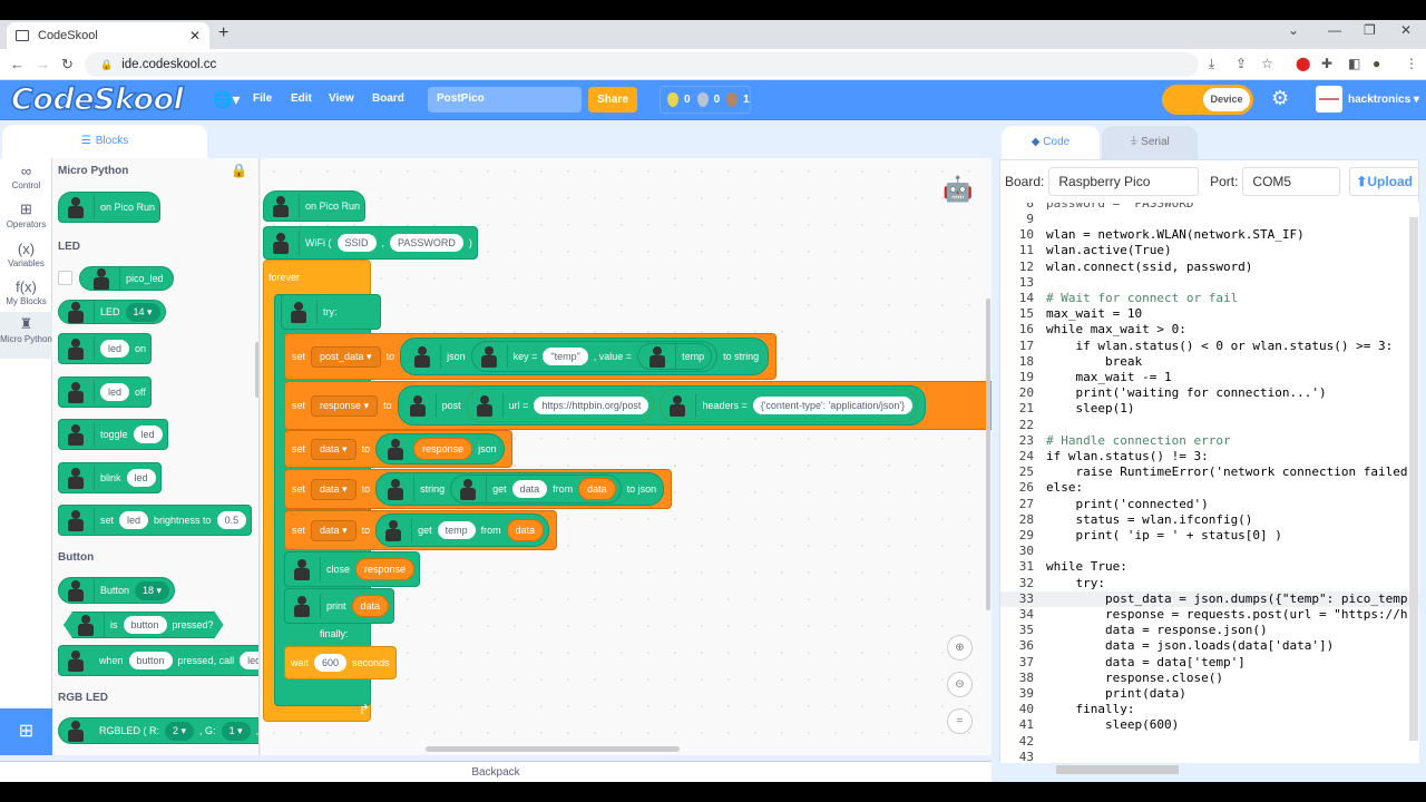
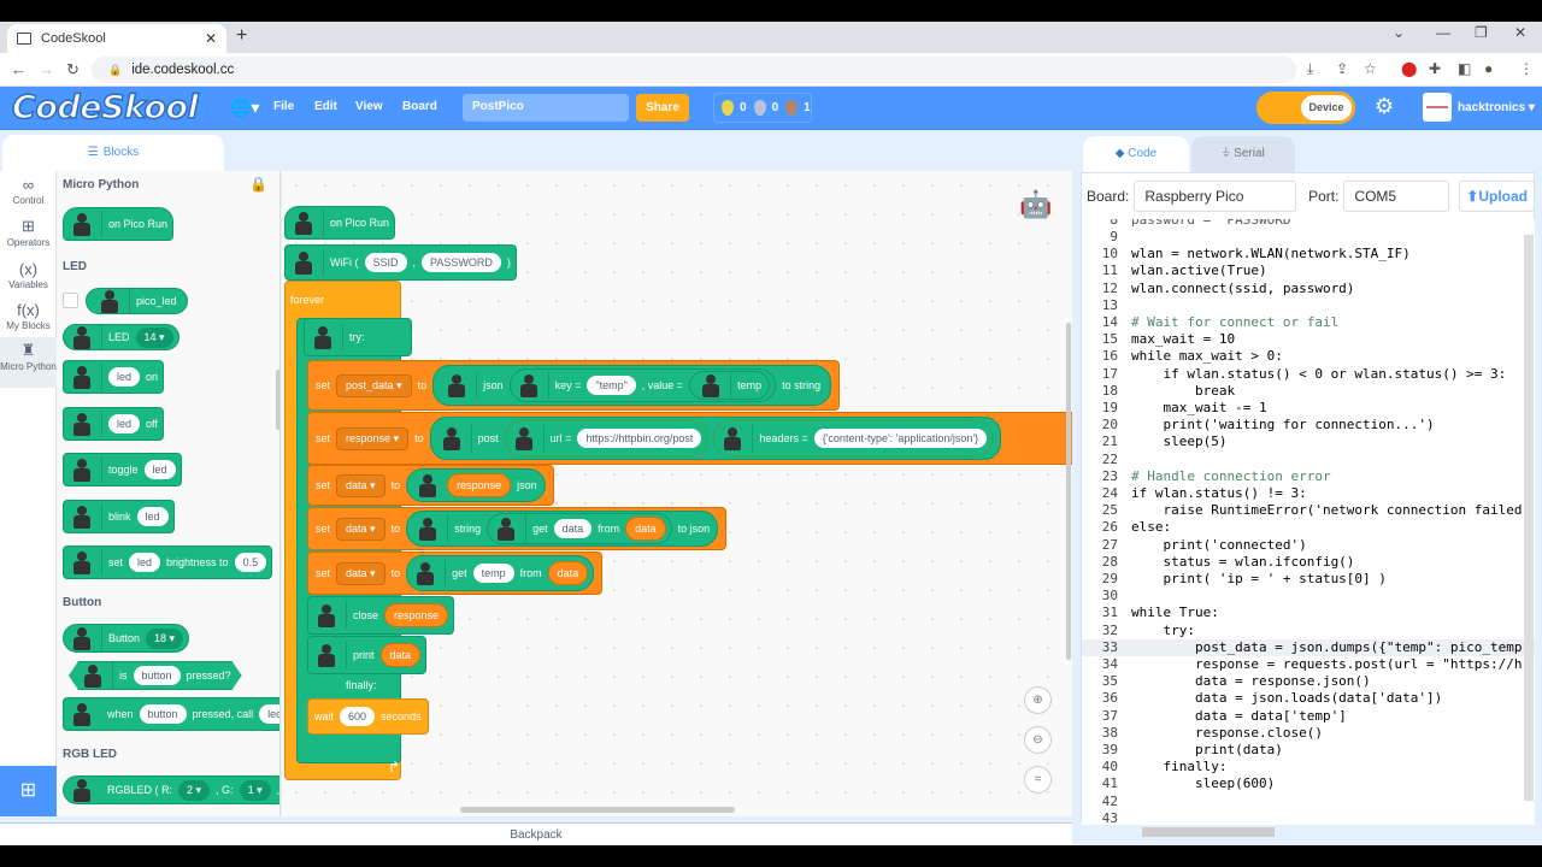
  CodeSkool
  ✕
  +
  ⌄
  —
  ❐
  ✕
  ←
  →
  ↻
  🔒
  ide.codeskool.cc
  ⤓
  ⇪
  ☆
  ⬤
  ✚
  ◧
  ●
  ⋮
  CodeSkool
  🌐▾
  File
  Edit
  View
  Board
  PostPico
  Share
  0
  0
  1
  Device
  ⚙
  hacktronics ▾
  ☰ Blocks
  ∞
  Control
  ⊞
  Operators
  (x)
  Variables
  f(x)
  My Blocks
  ♜
  Micro Python
  ⊞
  Micro Python
  🔒
  on Pico Run
  LED
  pico_led
  LED
  14 ▾
  led
  on
  led
  off
  toggle
  led
  blink
  led
  set
  led
  brightness to
  0.5
  Button
  Button
  18 ▾
  is
  button
  pressed?
  when
  button
  pressed, call
  RGB LED
  RGBLED ( R:
  2 ▾
  , G:
  1 ▾
  forever
  ↱
  on Pico Run
  WiFi (
  SSID
  ,
  PASSWORD
  )
  try:
  set
  post_data ▾
  to
  json
  key =
  "temp"
  , value =
  temp
  to string
  set
  response ▾
  to
  post
  url =
  https://httpbin.org/post
  headers =
  {'content-type': 'application/json'}
  set
  data ▾
  to
  response
  json
  set
  data ▾
  to
  string
  get
  data
  from
  data
  to json
  set
  data ▾
  to
  get
  temp
  from
  data
  close
  response
  print
  data
  finally:
  wait
  600
  seconds
  🤖
  ⊕
  ⊖
  =
  Backpack
  ◆ Code
  ⏚ Serial
  Board:
  Raspberry Pico
  Port:
  COM5
  ⬆Upload
  8
  password = 'PASSWORD'
  9
  10
  wlan = network.WLAN(network.STA_IF)
  11
  wlan.active(True)
  12
  wlan.connect(ssid, password)
  13
  14
  # Wait for connect or fail
  15
  max_wait = 10
  16
  while max_wait > 0:
  17
  if wlan.status() < 0 or wlan.status() >= 3:
  18
  break
  19
  max_wait -= 1
  20
  print('waiting for connection...')
  21
- sleep(1)
+ sleep(5)
  22
  23
  # Handle connection error
  24
  if wlan.status() != 3:
  25
  raise RuntimeError('network connection failed
  26
  else:
  27
  print('connected')
  28
  status = wlan.ifconfig()
  29
  print( 'ip = ' + status[0] )
  30
  31
  while True:
  32
  try:
  33
  post_data = json.dumps({"temp": pico_temp
  34
  response = requests.post(url = "https://h
  35
  data = response.json()
  36
  data = json.loads(data['data'])
  37
  data = data['temp']
  38
  response.close()
  39
  print(data)
  40
  finally:
  41
  sleep(600)
  42
  43
